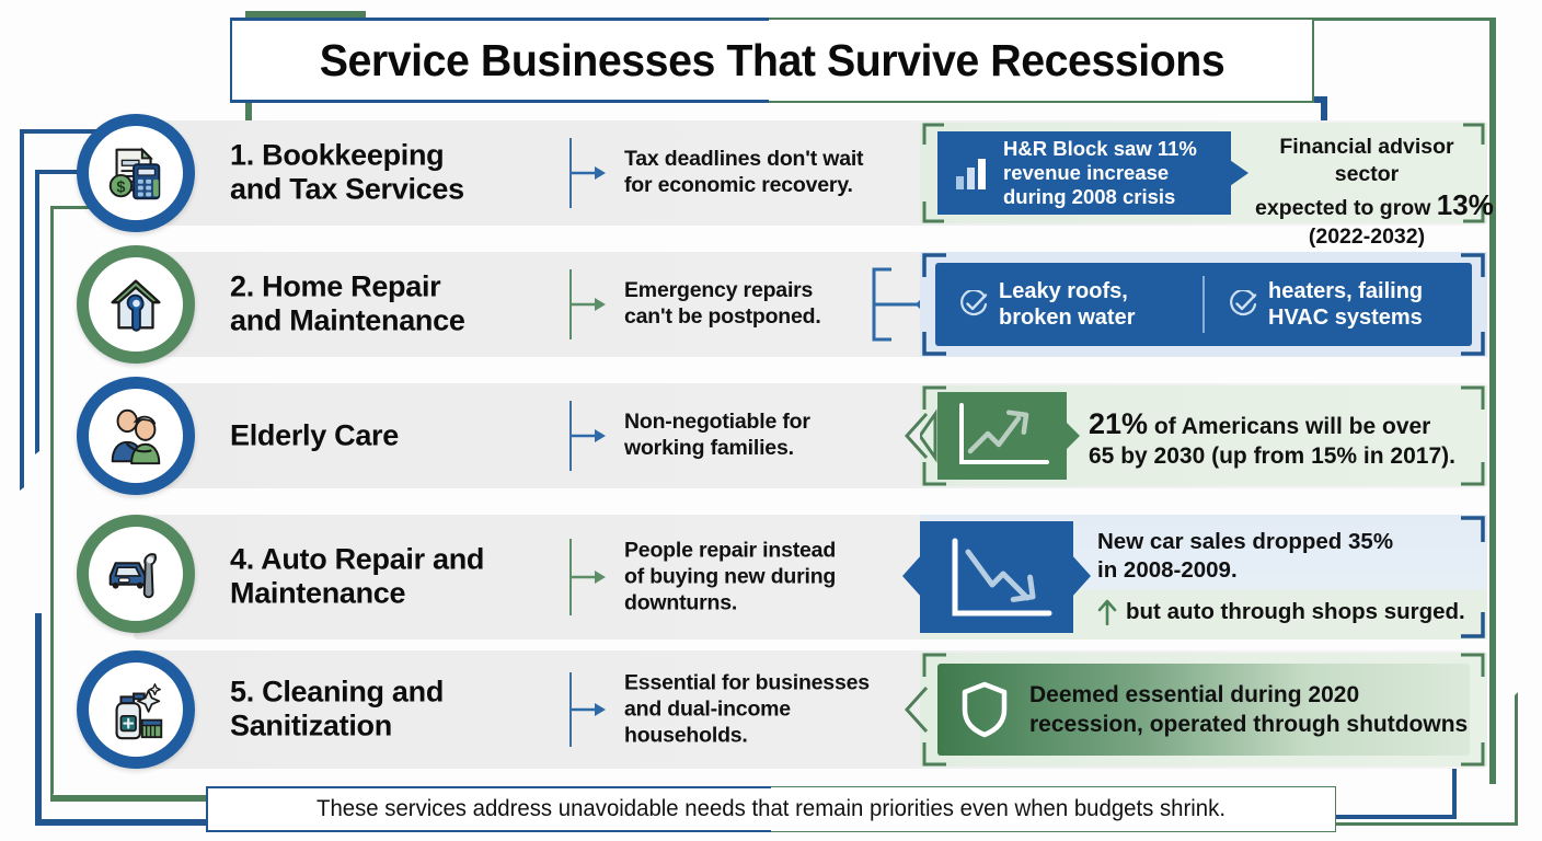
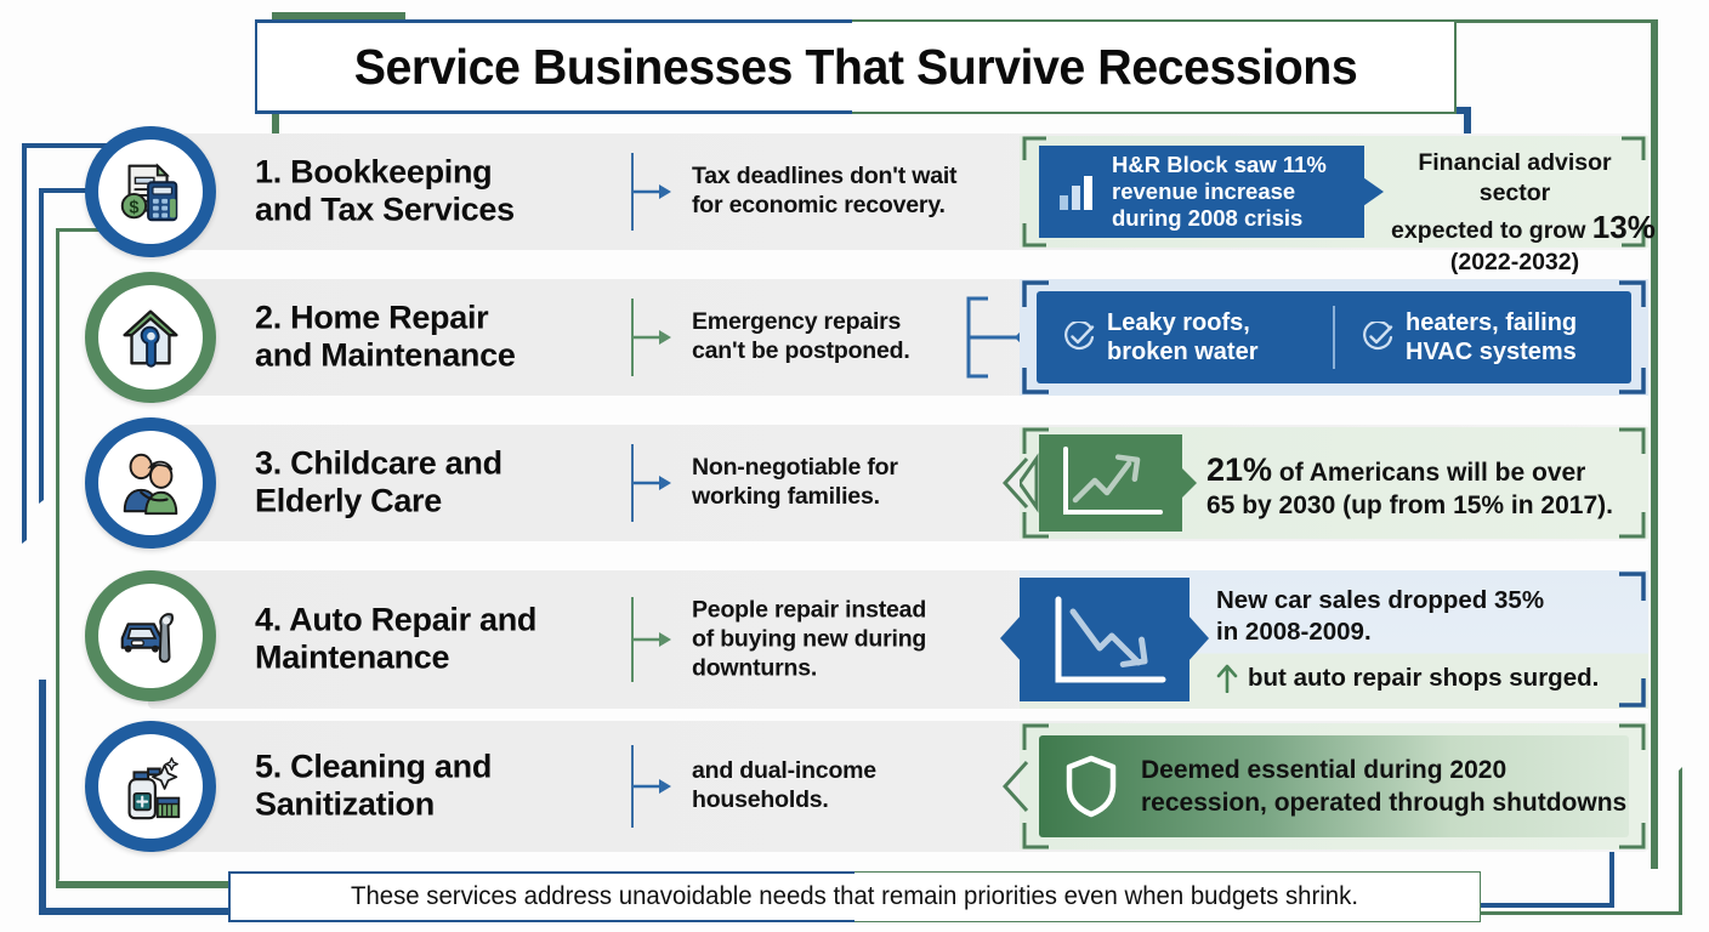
  Service Businesses That Survive Recessions
  $
  1. Bookkeeping
  and Tax Services
  Tax deadlines don't wait
  for economic recovery.
  H&R Block saw 11%
  revenue increase
  during 2008 crisis
  Financial advisor sector
  expected to grow 13%
  (2022-2032)
  2. Home Repair
  and Maintenance
  Emergency repairs
  can't be postponed.
  Leaky roofs,
  broken water
  heaters, failing
  HVAC systems
+ 3. Childcare and
  Elderly Care
  Non-negotiable for
  working families.
  21% of Americans will be over
  65 by 2030 (up from 15% in 2017).
  4. Auto Repair and
  Maintenance
  People repair instead
  of buying new during
  downturns.
  New car sales dropped 35%
  in 2008-2009.
- but auto through shops surged.
+ but auto repair shops surged.
  5. Cleaning and
  Sanitization
- Essential for businesses
  and dual-income
  households.
  Deemed essential during 2020
  recession, operated through shutdowns
  These services address unavoidable needs that remain priorities even when budgets shrink.
